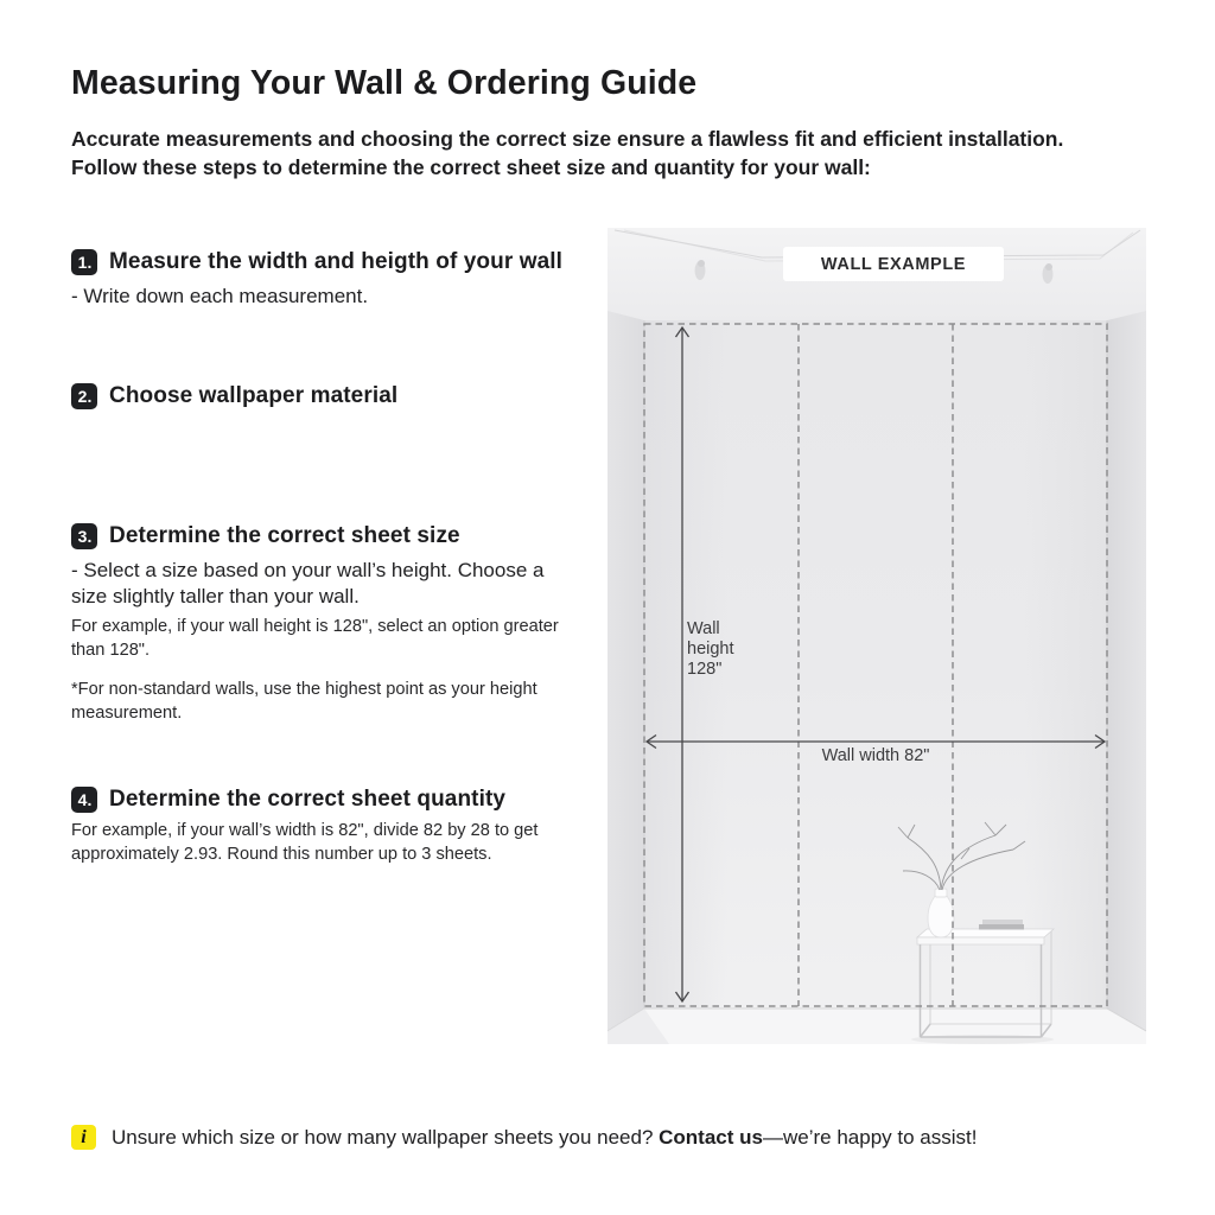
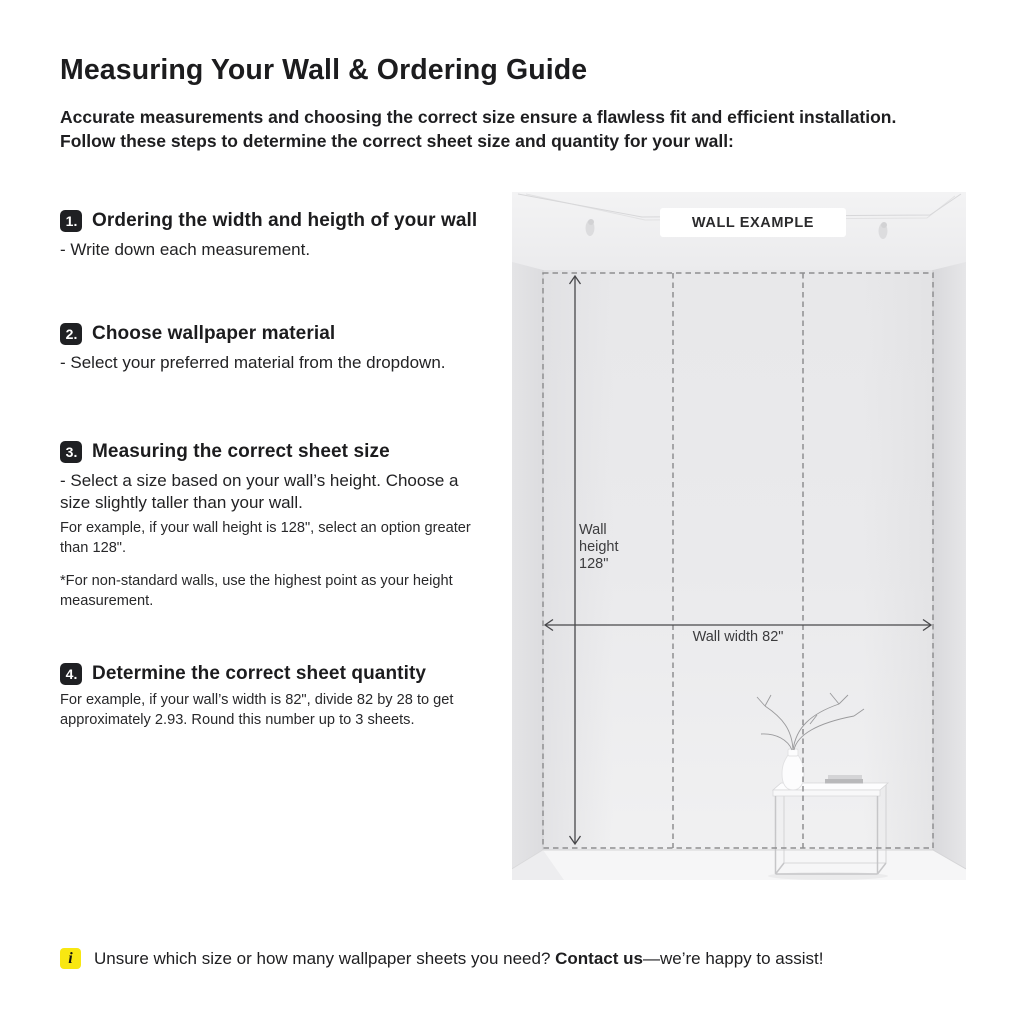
  Measuring Your Wall & Ordering Guide
  Accurate measurements and choosing the correct size ensure a flawless fit and efficient installation.
  Follow these steps to determine the correct sheet size and quantity for your wall:
  1.
- Measure the width and heigth of your wall
+ Ordering the width and heigth of your wall
  - Write down each measurement.
  2.
  Choose wallpaper material
+ - Select your preferred material from the dropdown.
  3.
- Determine the correct sheet size
+ Measuring the correct sheet size
  - Select a size based on your wall’s height. Choose a
  size slightly taller than your wall.
  For example, if your wall height is 128", select an option greater
  than 128".
  *For non-standard walls, use the highest point as your height
  measurement.
  4.
  Determine the correct sheet quantity
  For example, if your wall’s width is 82", divide 82 by 28 to get
  approximately 2.93. Round this number up to 3 sheets.
  WALL EXAMPLE
  Wall
  height
  128"
  Wall width 82"
  i
  Unsure which size or how many wallpaper sheets you need? Contact us—we’re happy to assist!
